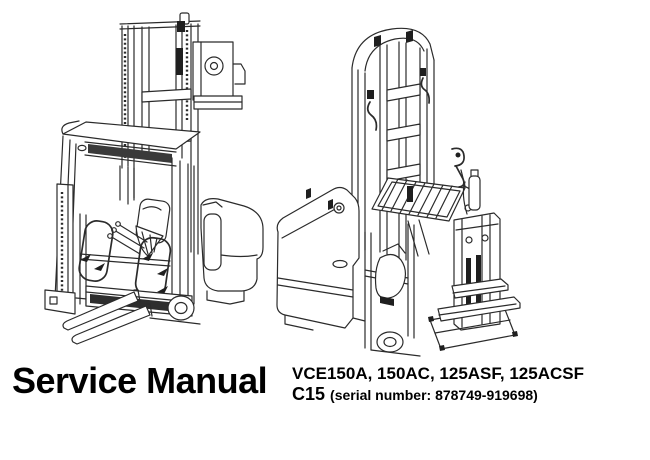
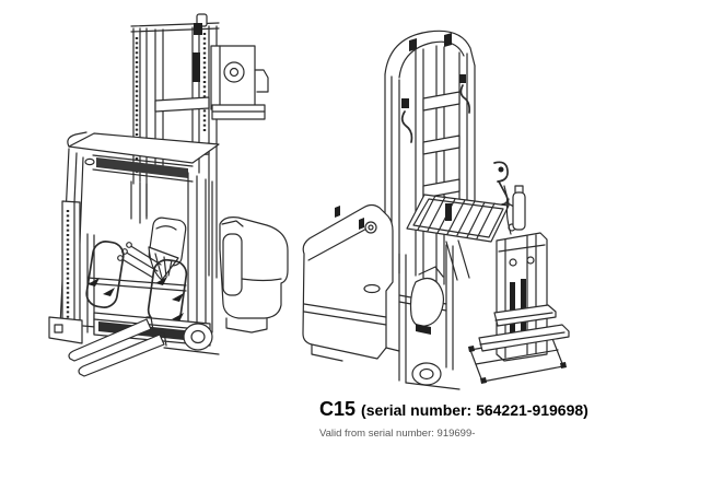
- Service Manual
- VCE150A, 150AC, 125ASF, 125ACSF
- C15 (serial number: 878749-919698)
+ C15 (serial number: 564221-919698)
+ Valid from serial number: 919699-
